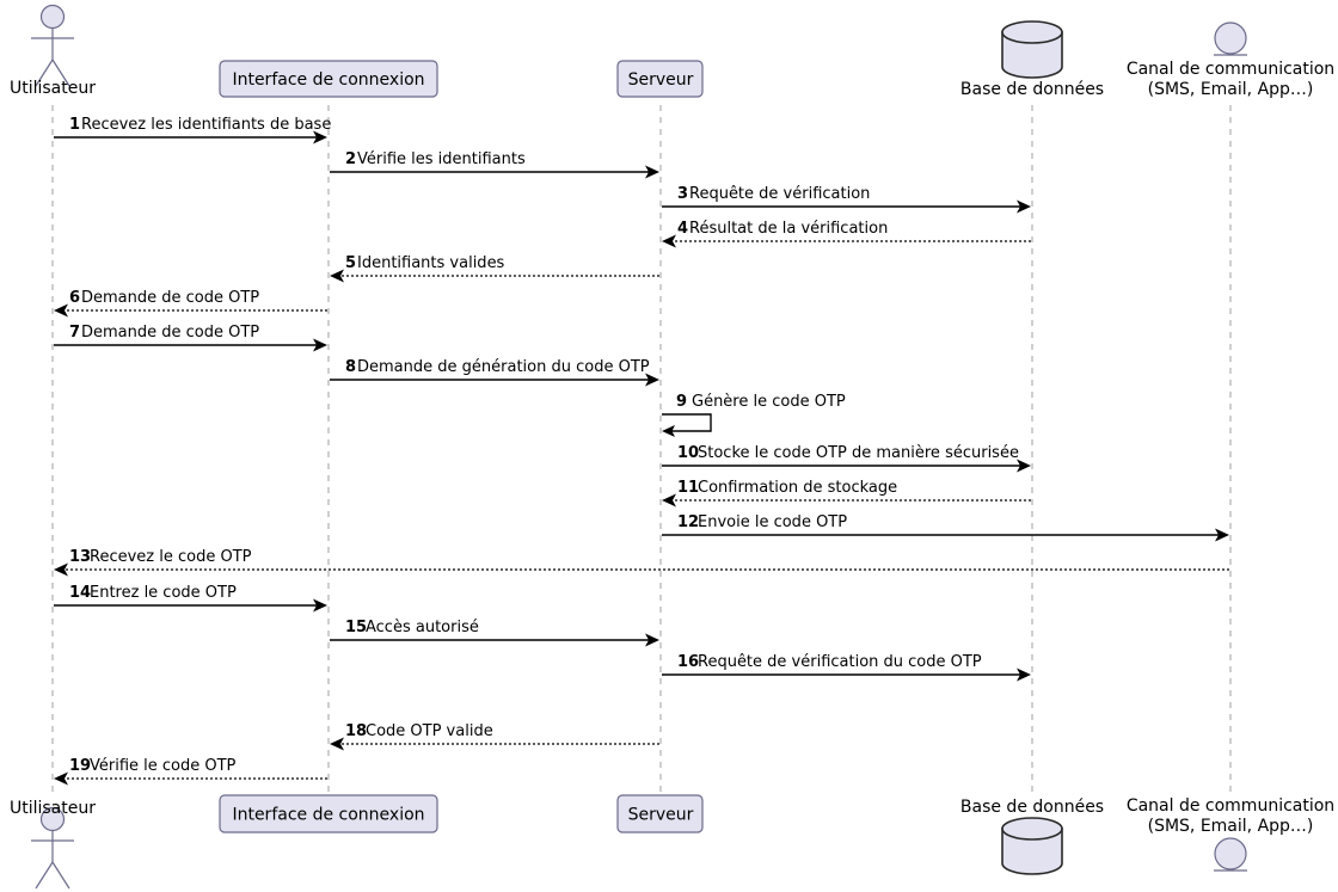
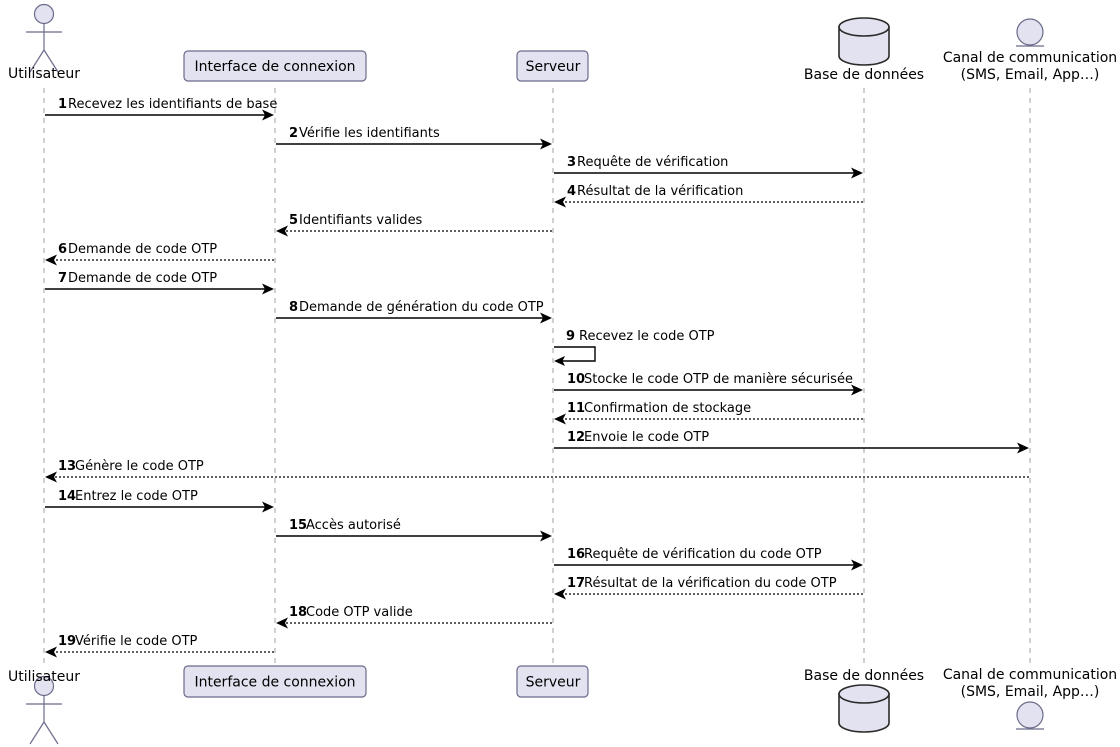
  Utilisateur
  Interface de connexion
  Serveur
  Base de données
  Canal de communication
  (SMS, Email, App…)
  1
  Recevez les identifiants de base
  2
  Vérifie les identifiants
  3
  Requête de vérification
  4
  Résultat de la vérification
  5
  Identifiants valides
  6
  Demande de code OTP
  7
  Demande de code OTP
  8
  Demande de génération du code OTP
  9
- Génère le code OTP
+ Recevez le code OTP
  10
  Stocke le code OTP de manière sécurisée
  11
  Confirmation de stockage
  12
  Envoie le code OTP
  13
- Recevez le code OTP
+ Génère le code OTP
  14
  Entrez le code OTP
  15
  Accès autorisé
  16
  Requête de vérification du code OTP
+ 17
+ Résultat de la vérification du code OTP
  18
  Code OTP valide
  19
  Vérifie le code OTP
  Utilisateur
  Interface de connexion
  Serveur
  Base de données
  Canal de communication
  (SMS, Email, App…)
